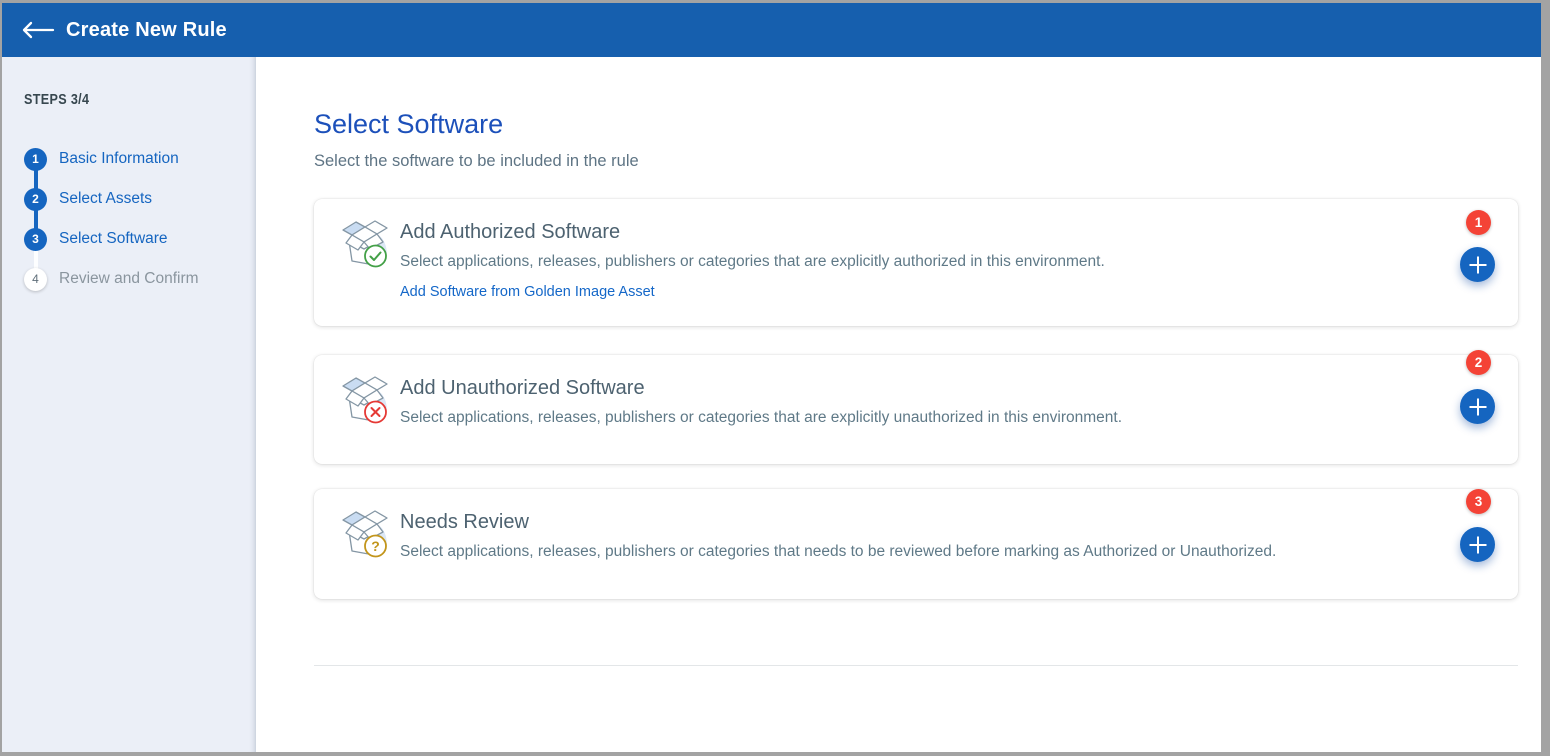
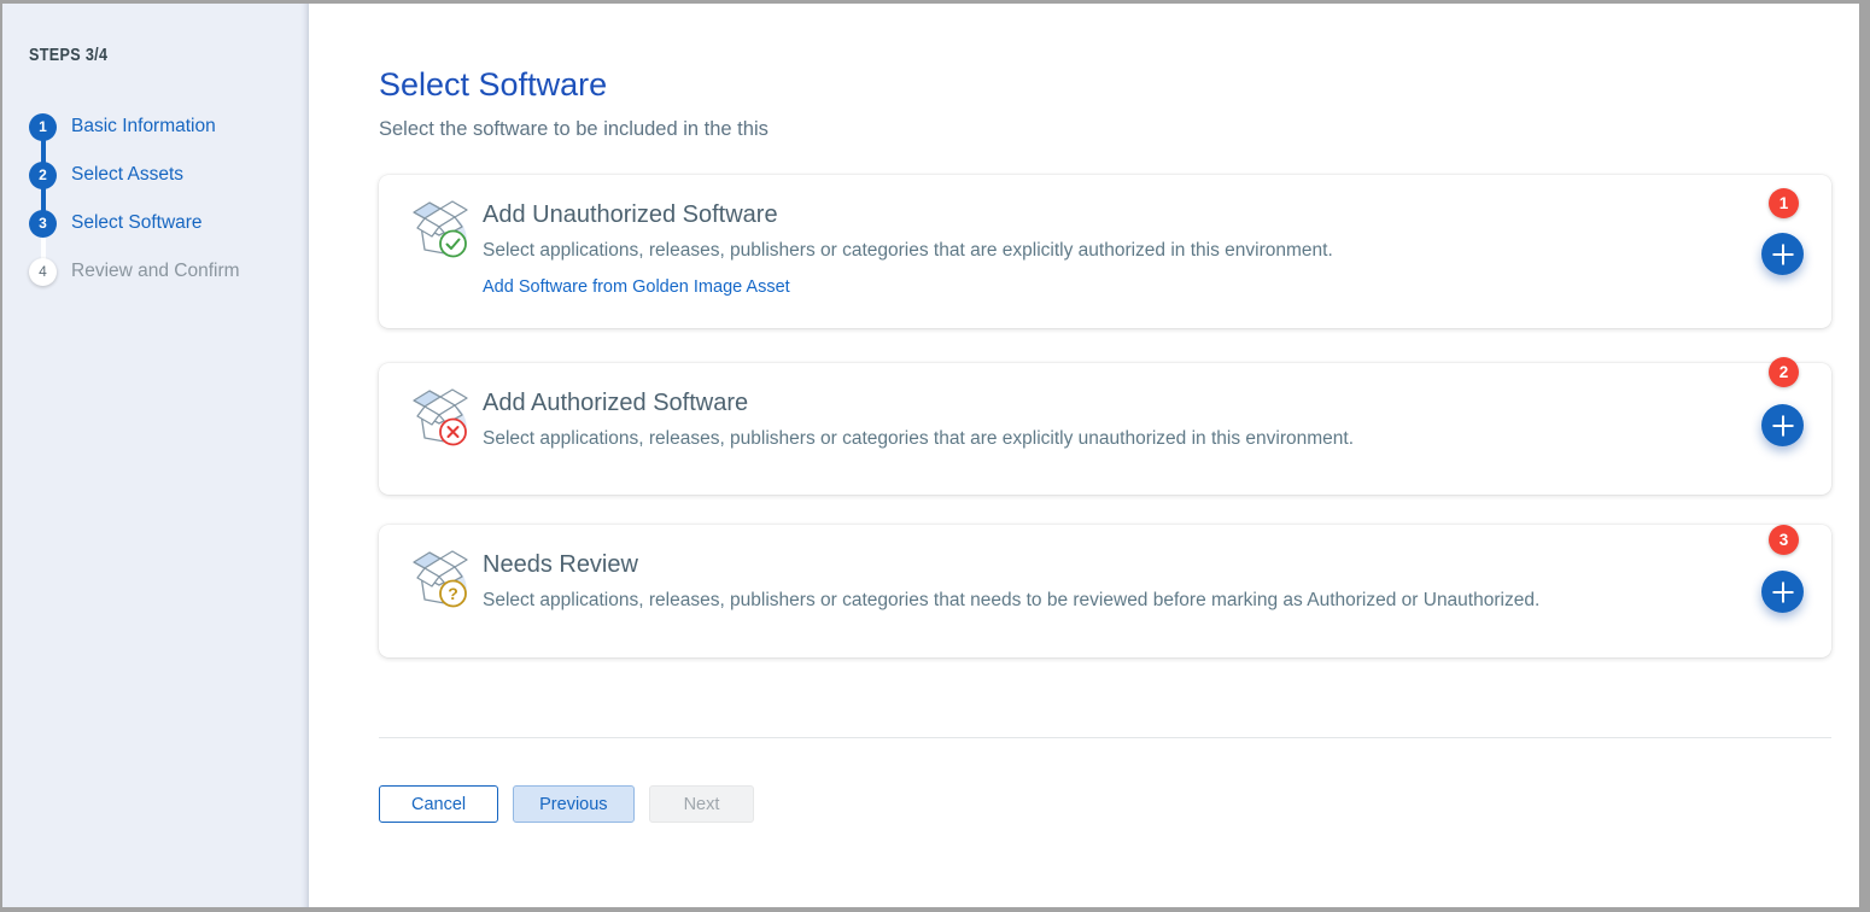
- Create New Rule
  STEPS 3/4
  1
  Basic Information
  2
  Select Assets
  3
  Select Software
  4
  Review and Confirm
  Select Software
- Select the software to be included in the rule
+ Select the software to be included in the this
- Add Authorized Software
+ Add Unauthorized Software
  Select applications, releases, publishers or categories that are explicitly authorized in this environment.
  Add Software from Golden Image Asset
  1
- Add Unauthorized Software
+ Add Authorized Software
  Select applications, releases, publishers or categories that are explicitly unauthorized in this environment.
  2
  ?
  Needs Review
  Select applications, releases, publishers or categories that needs to be reviewed before marking as Authorized or Unauthorized.
  3
+ Cancel
+ Previous
+ Next
